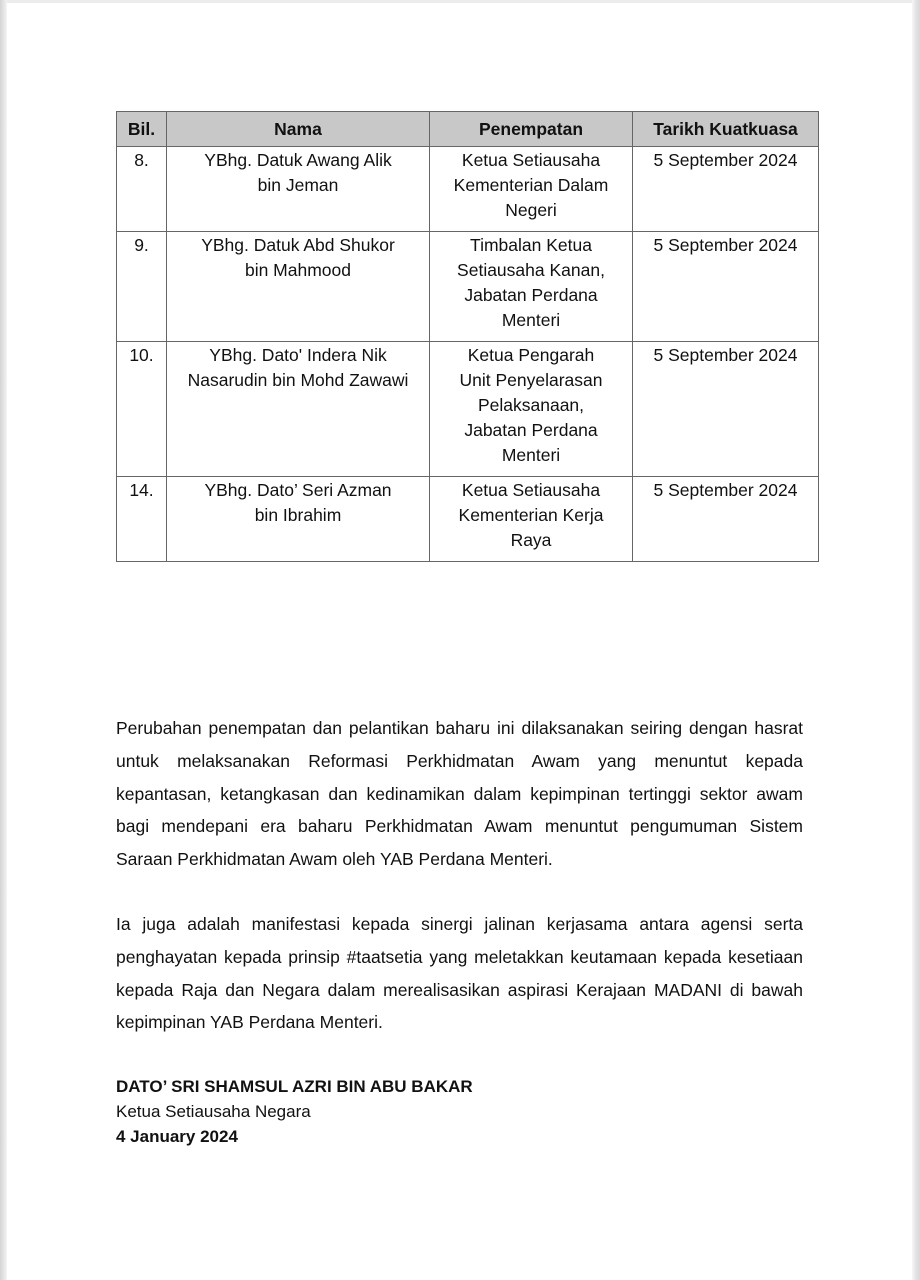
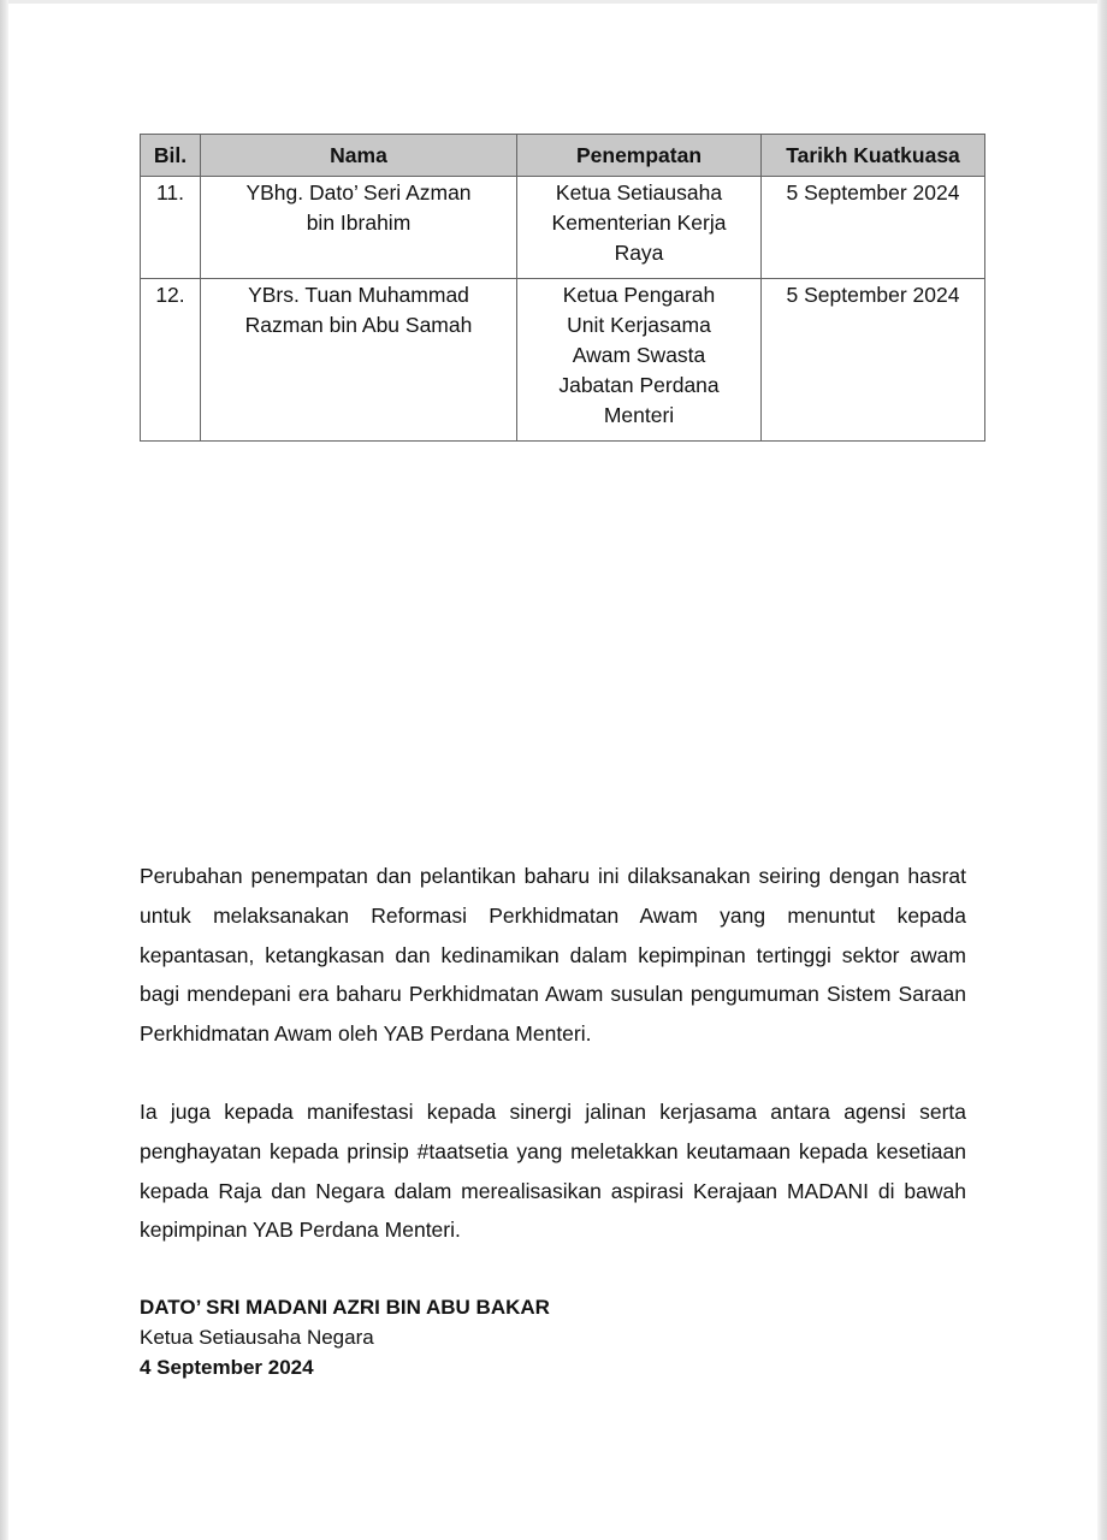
  Bil.	Nama	Penempatan	Tarikh Kuatkuasa
- 8.	YBhg. Datuk Awang Alik bin Jeman	Ketua Setiausaha Kementerian Dalam Negeri	5 September 2024
- 9.	YBhg. Datuk Abd Shukor bin Mahmood	Timbalan Ketua Setiausaha Kanan, Jabatan Perdana Menteri	5 September 2024
- 10.	YBhg. Dato' Indera Nik Nasarudin bin Mohd Zawawi	Ketua Pengarah Unit Penyelarasan Pelaksanaan, Jabatan Perdana Menteri	5 September 2024
- 14.	YBhg. Dato’ Seri Azman bin Ibrahim	Ketua Setiausaha Kementerian Kerja Raya	5 September 2024
+ 11.	YBhg. Dato’ Seri Azman bin Ibrahim	Ketua Setiausaha Kementerian Kerja Raya	5 September 2024
+ 12.	YBrs. Tuan Muhammad Razman bin Abu Samah	Ketua Pengarah Unit Kerjasama Awam Swasta Jabatan Perdana Menteri	5 September 2024
- Perubahan penempatan dan pelantikan baharu ini dilaksanakan seiring dengan hasrat untuk melaksanakan Reformasi Perkhidmatan Awam yang menuntut kepada kepantasan, ketangkasan dan kedinamikan dalam kepimpinan tertinggi sektor awam bagi mendepani era baharu Perkhidmatan Awam menuntut pengumuman Sistem Saraan Perkhidmatan Awam oleh YAB Perdana Menteri.
+ Perubahan penempatan dan pelantikan baharu ini dilaksanakan seiring dengan hasrat untuk melaksanakan Reformasi Perkhidmatan Awam yang menuntut kepada kepantasan, ketangkasan dan kedinamikan dalam kepimpinan tertinggi sektor awam bagi mendepani era baharu Perkhidmatan Awam susulan pengumuman Sistem Saraan Perkhidmatan Awam oleh YAB Perdana Menteri.
- Ia juga adalah manifestasi kepada sinergi jalinan kerjasama antara agensi serta penghayatan kepada prinsip #taatsetia yang meletakkan keutamaan kepada kesetiaan kepada Raja dan Negara dalam merealisasikan aspirasi Kerajaan MADANI di bawah kepimpinan YAB Perdana Menteri.
+ Ia juga kepada manifestasi kepada sinergi jalinan kerjasama antara agensi serta penghayatan kepada prinsip #taatsetia yang meletakkan keutamaan kepada kesetiaan kepada Raja dan Negara dalam merealisasikan aspirasi Kerajaan MADANI di bawah kepimpinan YAB Perdana Menteri.
- DATO’ SRI SHAMSUL AZRI BIN ABU BAKAR
+ DATO’ SRI MADANI AZRI BIN ABU BAKAR
  Ketua Setiausaha Negara
- 4 January 2024
+ 4 September 2024
